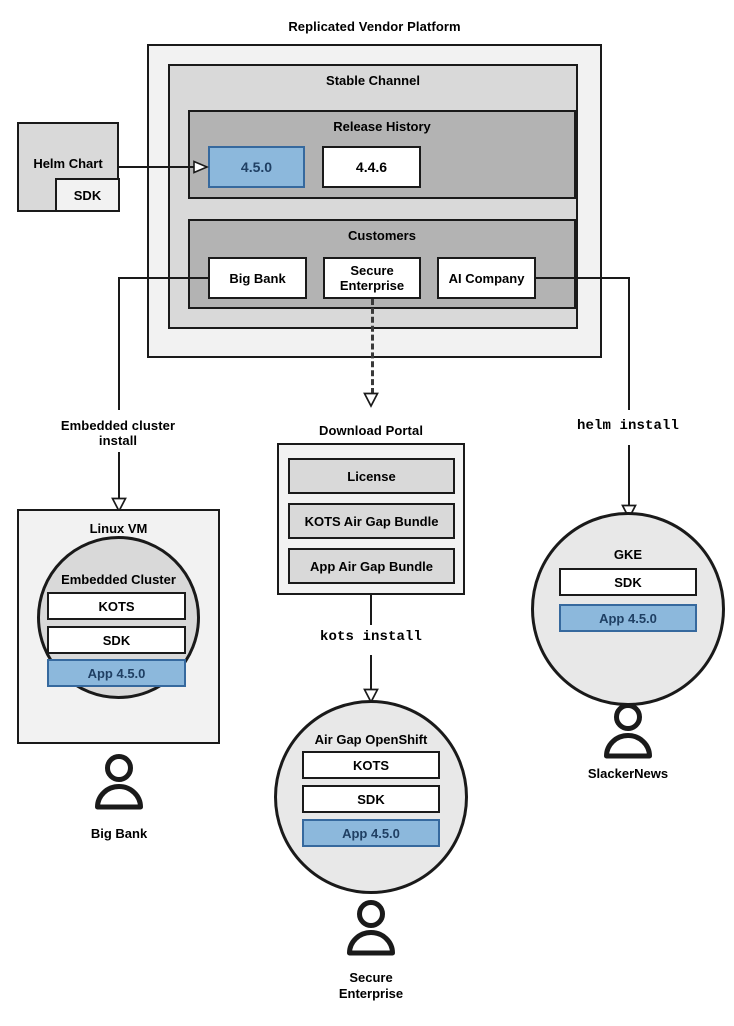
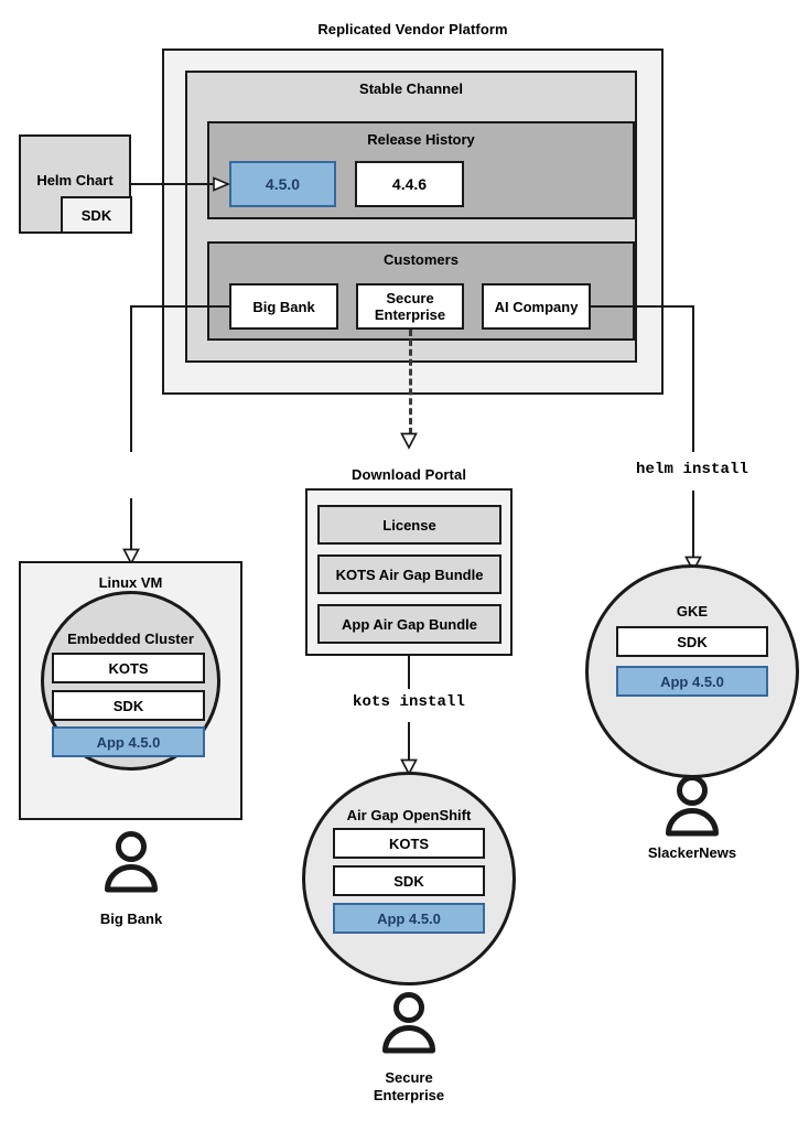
  Replicated Vendor Platform
  Stable Channel
  Release History
  4.5.0
  4.4.6
  Customers
  Big Bank
  Secure
  Enterprise
  AI Company
  Helm Chart
  SDK
- Embedded cluster
- install
  Download Portal
  helm install
  Linux VM
  Embedded Cluster
  KOTS
  SDK
  App 4.5.0
  Big Bank
  License
  KOTS Air Gap Bundle
  App Air Gap Bundle
  kots install
  Air Gap OpenShift
  KOTS
  SDK
  App 4.5.0
  Secure
  Enterprise
  GKE
  SDK
  App 4.5.0
  SlackerNews
